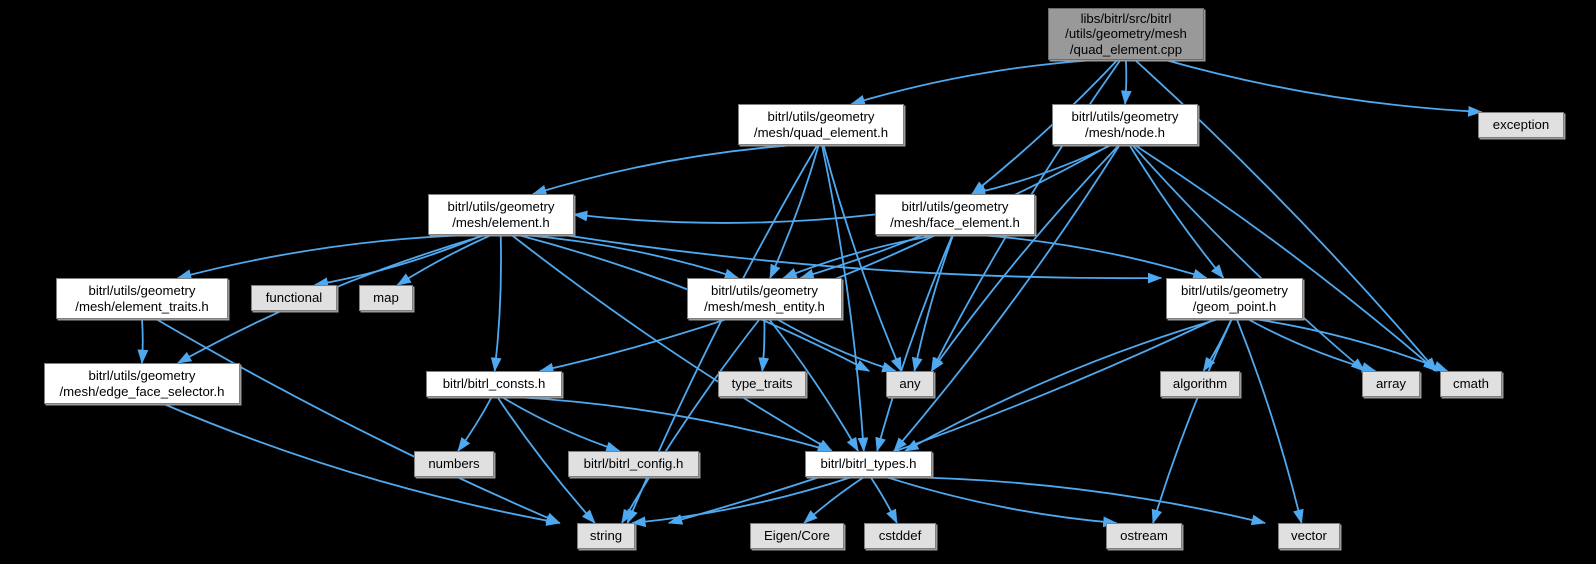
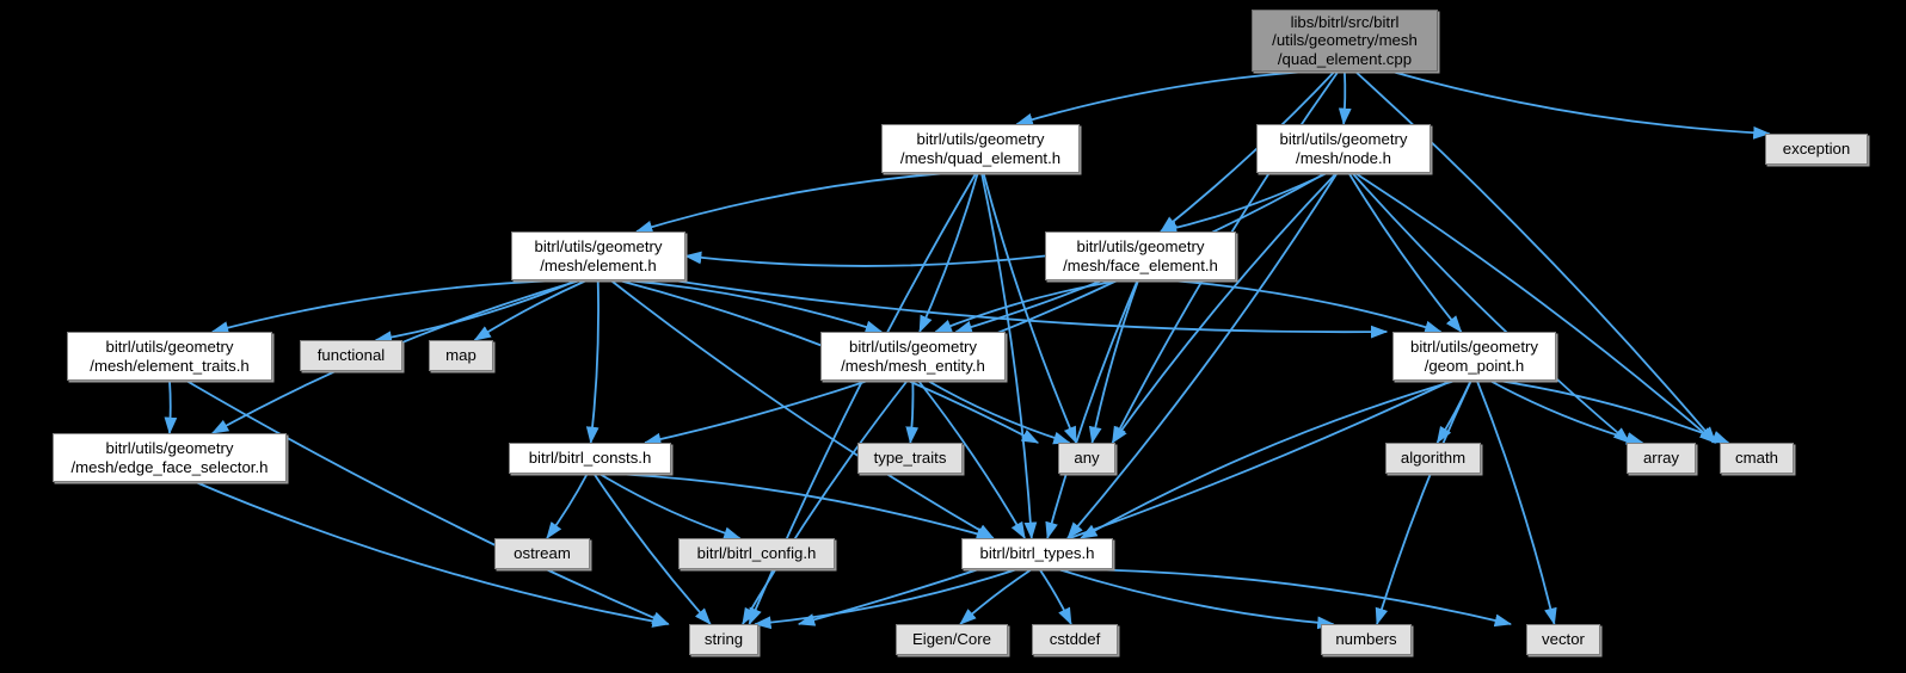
  libs/bitrl/src/bitrl
  /utils/geometry/mesh
  /quad_element.cpp
  bitrl/utils/geometry
  /mesh/quad_element.h
  bitrl/utils/geometry
  /mesh/node.h
  exception
  bitrl/utils/geometry
  /mesh/element.h
  bitrl/utils/geometry
  /mesh/face_element.h
  bitrl/utils/geometry
  /mesh/element_traits.h
  functional
  map
  bitrl/utils/geometry
  /mesh/mesh_entity.h
  bitrl/utils/geometry
  /geom_point.h
  bitrl/utils/geometry
  /mesh/edge_face_selector.h
  bitrl/bitrl_consts.h
  type_traits
  any
  algorithm
  array
  cmath
- numbers
+ ostream
  bitrl/bitrl_config.h
  bitrl/bitrl_types.h
  string
  Eigen/Core
  cstddef
- ostream
+ numbers
  vector
